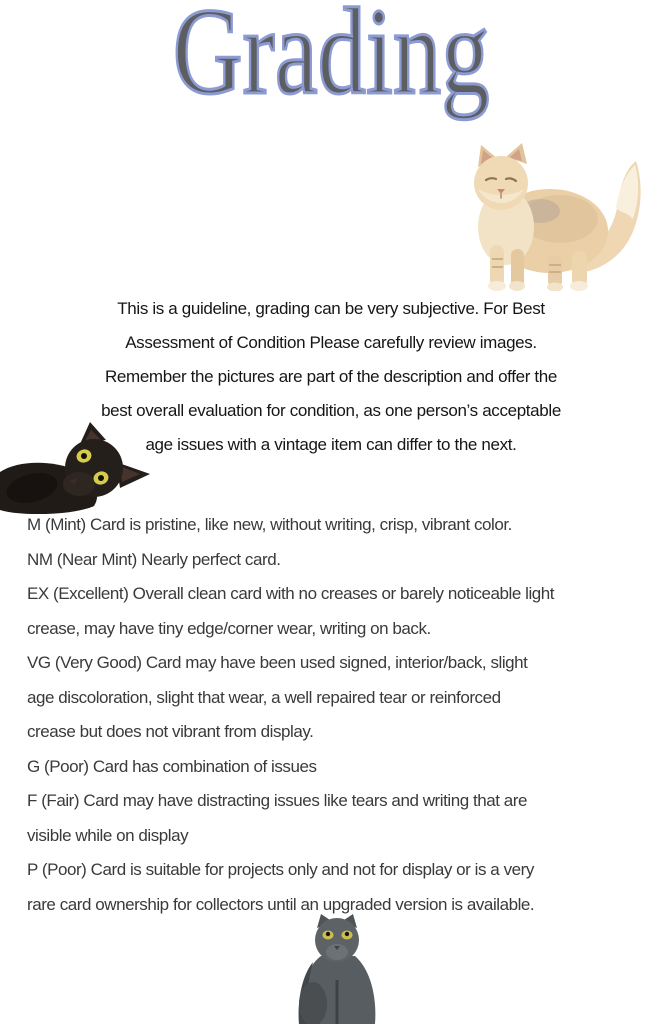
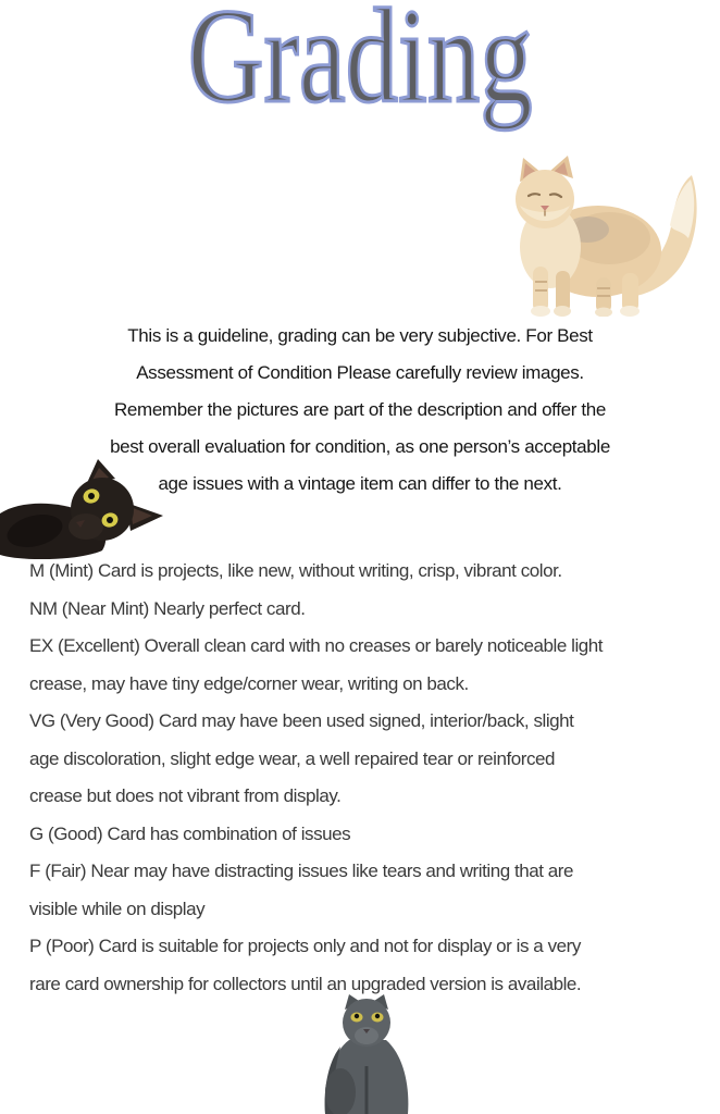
  Grading
  This is a guideline, grading can be very subjective. For Best
  Assessment of Condition Please carefully review images.
  Remember the pictures are part of the description and offer the
  best overall evaluation for condition, as one person’s acceptable
  age issues with a vintage item can differ to the next.
- M (Mint) Card is pristine, like new, without writing, crisp, vibrant color.
+ M (Mint) Card is projects, like new, without writing, crisp, vibrant color.
  NM (Near Mint) Nearly perfect card.
  EX (Excellent) Overall clean card with no creases or barely noticeable light
  crease, may have tiny edge/corner wear, writing on back.
  VG (Very Good) Card may have been used signed, interior/back, slight
- age discoloration, slight that wear, a well repaired tear or reinforced
+ age discoloration, slight edge wear, a well repaired tear or reinforced
  crease but does not vibrant from display.
- G (Poor) Card has combination of issues
+ G (Good) Card has combination of issues
- F (Fair) Card may have distracting issues like tears and writing that are
+ F (Fair) Near may have distracting issues like tears and writing that are
  visible while on display
  P (Poor) Card is suitable for projects only and not for display or is a very
  rare card ownership for collectors until an upgraded version is available.
